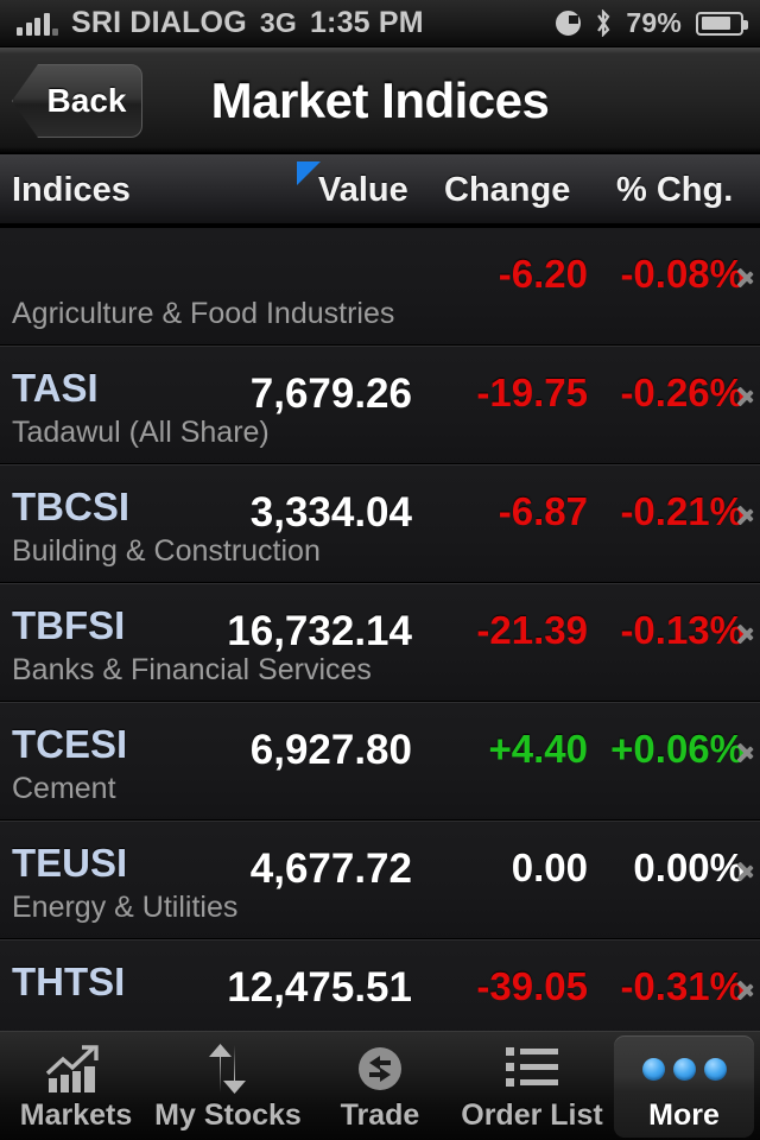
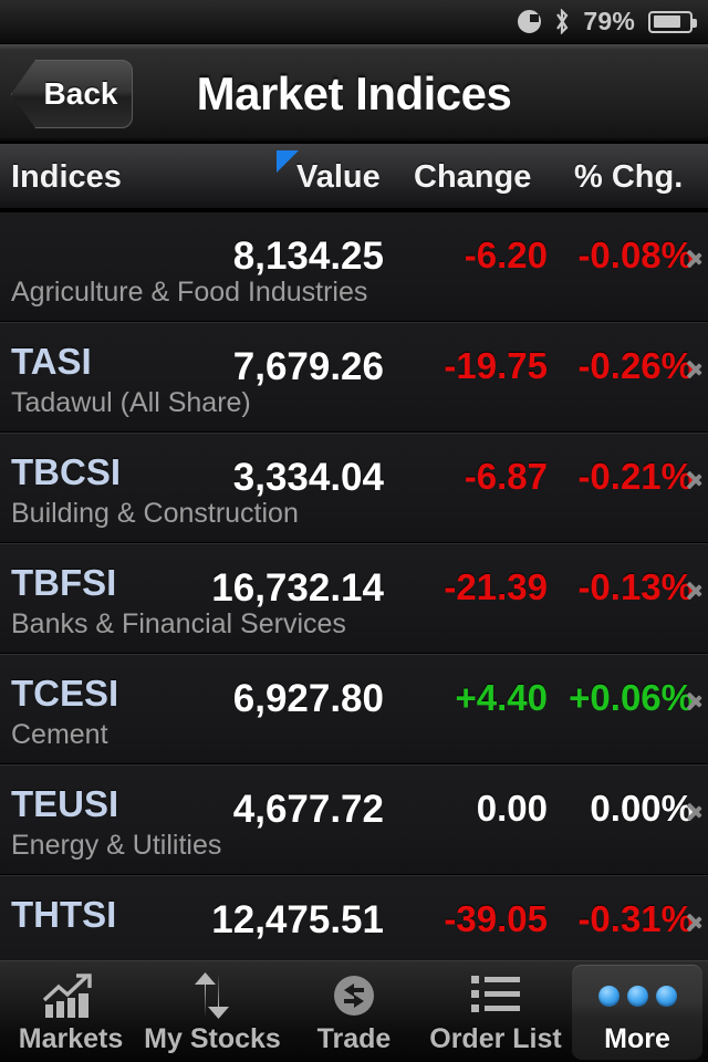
- SRI DIALOG
- 3G
- 1:35 PM
  79%
  Back
  Market Indices
  Indices
  Value
  Change
  % Chg.
  Agriculture & Food Industries
+ 8,134.25
  -6.20
  -0.08%
  TASI
  Tadawul (All Share)
  7,679.26
  -19.75
  -0.26%
  TBCSI
  Building & Construction
  3,334.04
  -6.87
  -0.21%
  TBFSI
  Banks & Financial Services
  16,732.14
  -21.39
  -0.13%
  TCESI
  Cement
  6,927.80
  +4.40
  +0.06%
  TEUSI
  Energy & Utilities
  4,677.72
  0.00
  0.00%
  THTSI
  12,475.51
  -39.05
  -0.31%
  Markets
  My Stocks
  Trade
  Order List
  More
